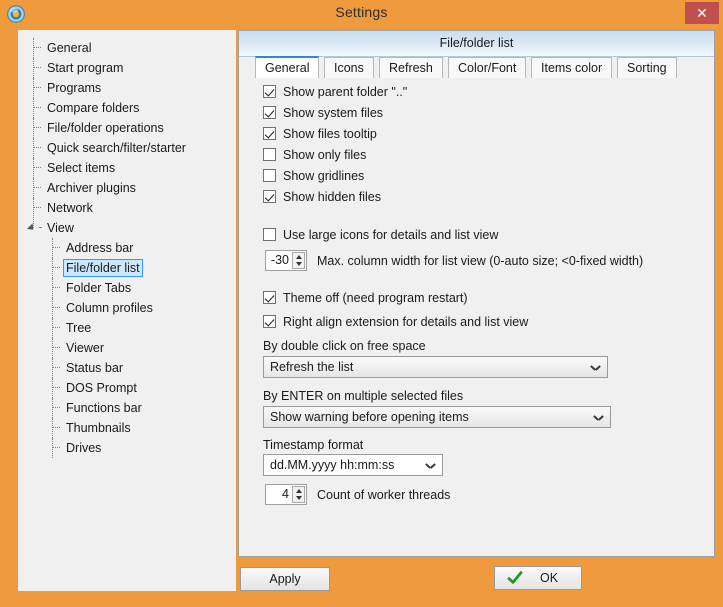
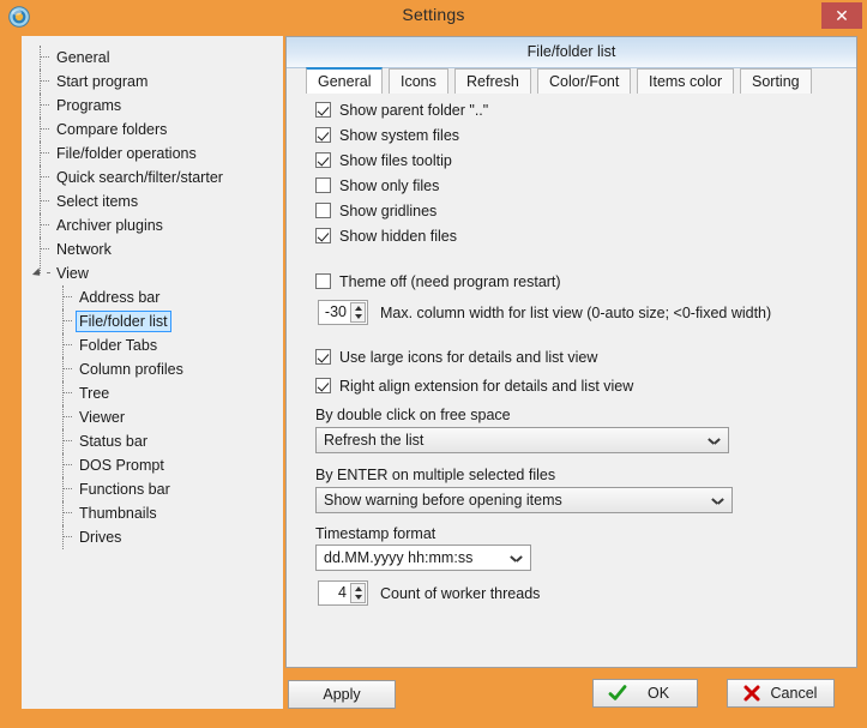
  Settings
  ✕
  General
  Start program
  Programs
  Compare folders
  File/folder operations
  Quick search/filter/starter
  Select items
  Archiver plugins
  Network
  View
  Address bar
  File/folder list
  Folder Tabs
  Column profiles
  Tree
  Viewer
  Status bar
  DOS Prompt
  Functions bar
  Thumbnails
  Drives
  File/folder list
  General
  Icons
  Refresh
  Color/Font
  Items color
  Sorting
  Show parent folder ".."
  Show system files
  Show files tooltip
  Show only files
  Show gridlines
  Show hidden files
- Use large icons for details and list view
+ Theme off (need program restart)
  -30
  Max. column width for list view (0-auto size; <0-fixed width)
- Theme off (need program restart)
+ Use large icons for details and list view
  Right align extension for details and list view
  By double click on free space
  Refresh the list
  By ENTER on multiple selected files
  Show warning before opening items
  Timestamp format
  dd.MM.yyyy hh:mm:ss
  4
  Count of worker threads
  Apply
  OK
+ Cancel
